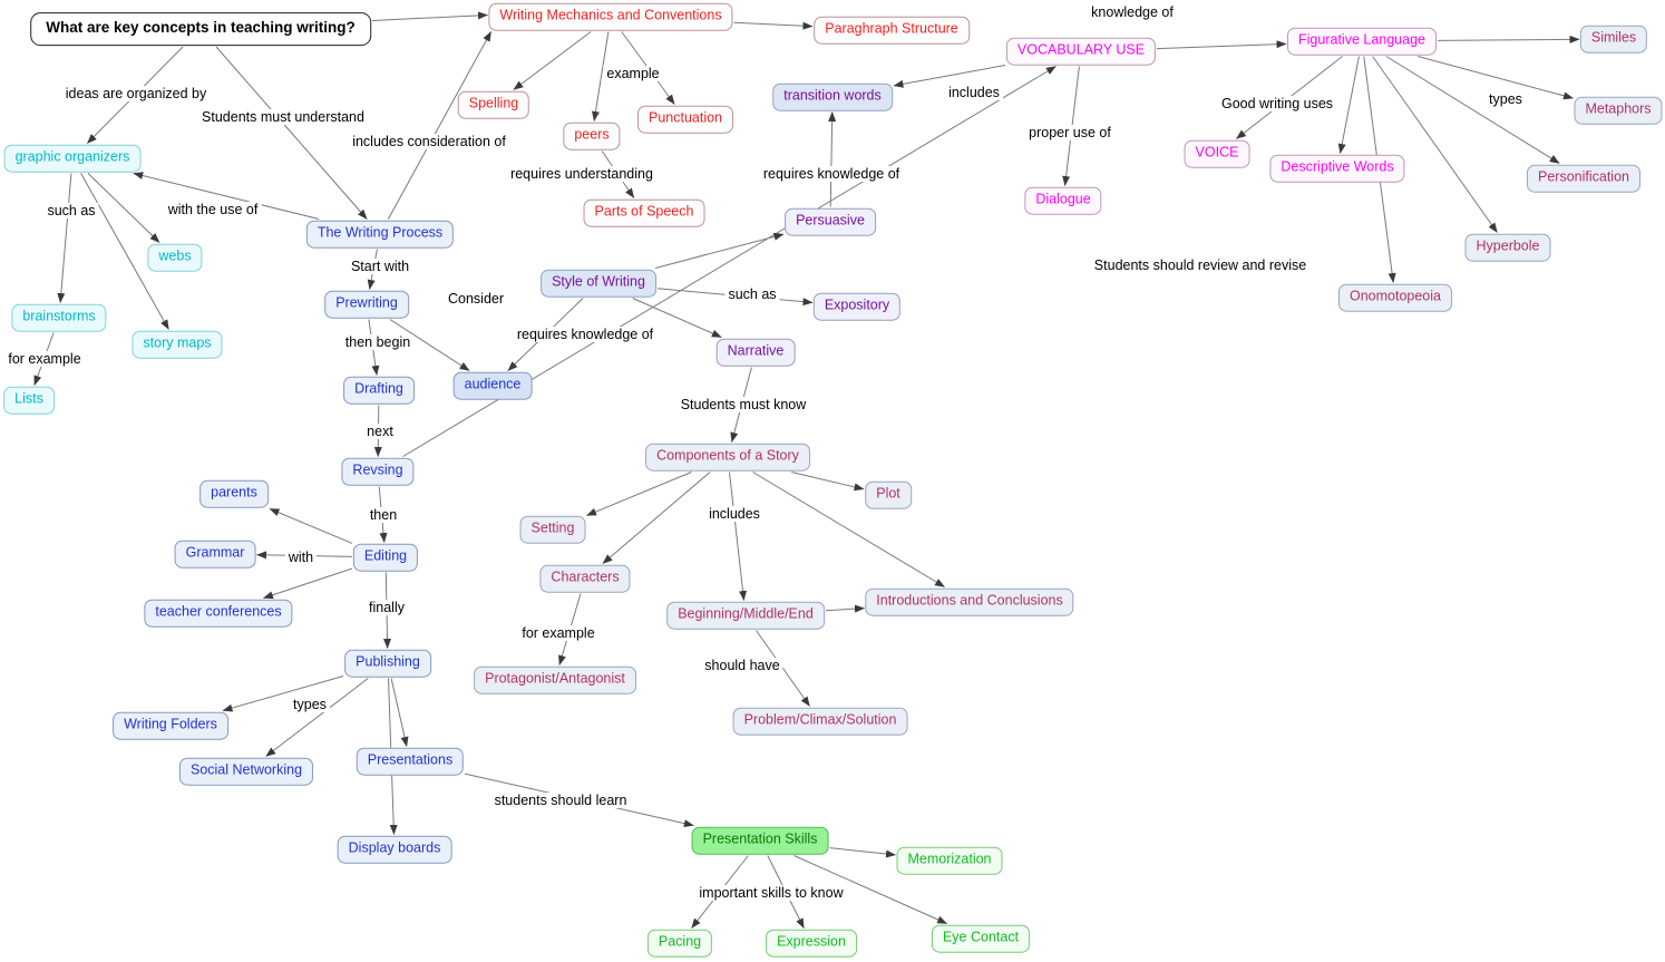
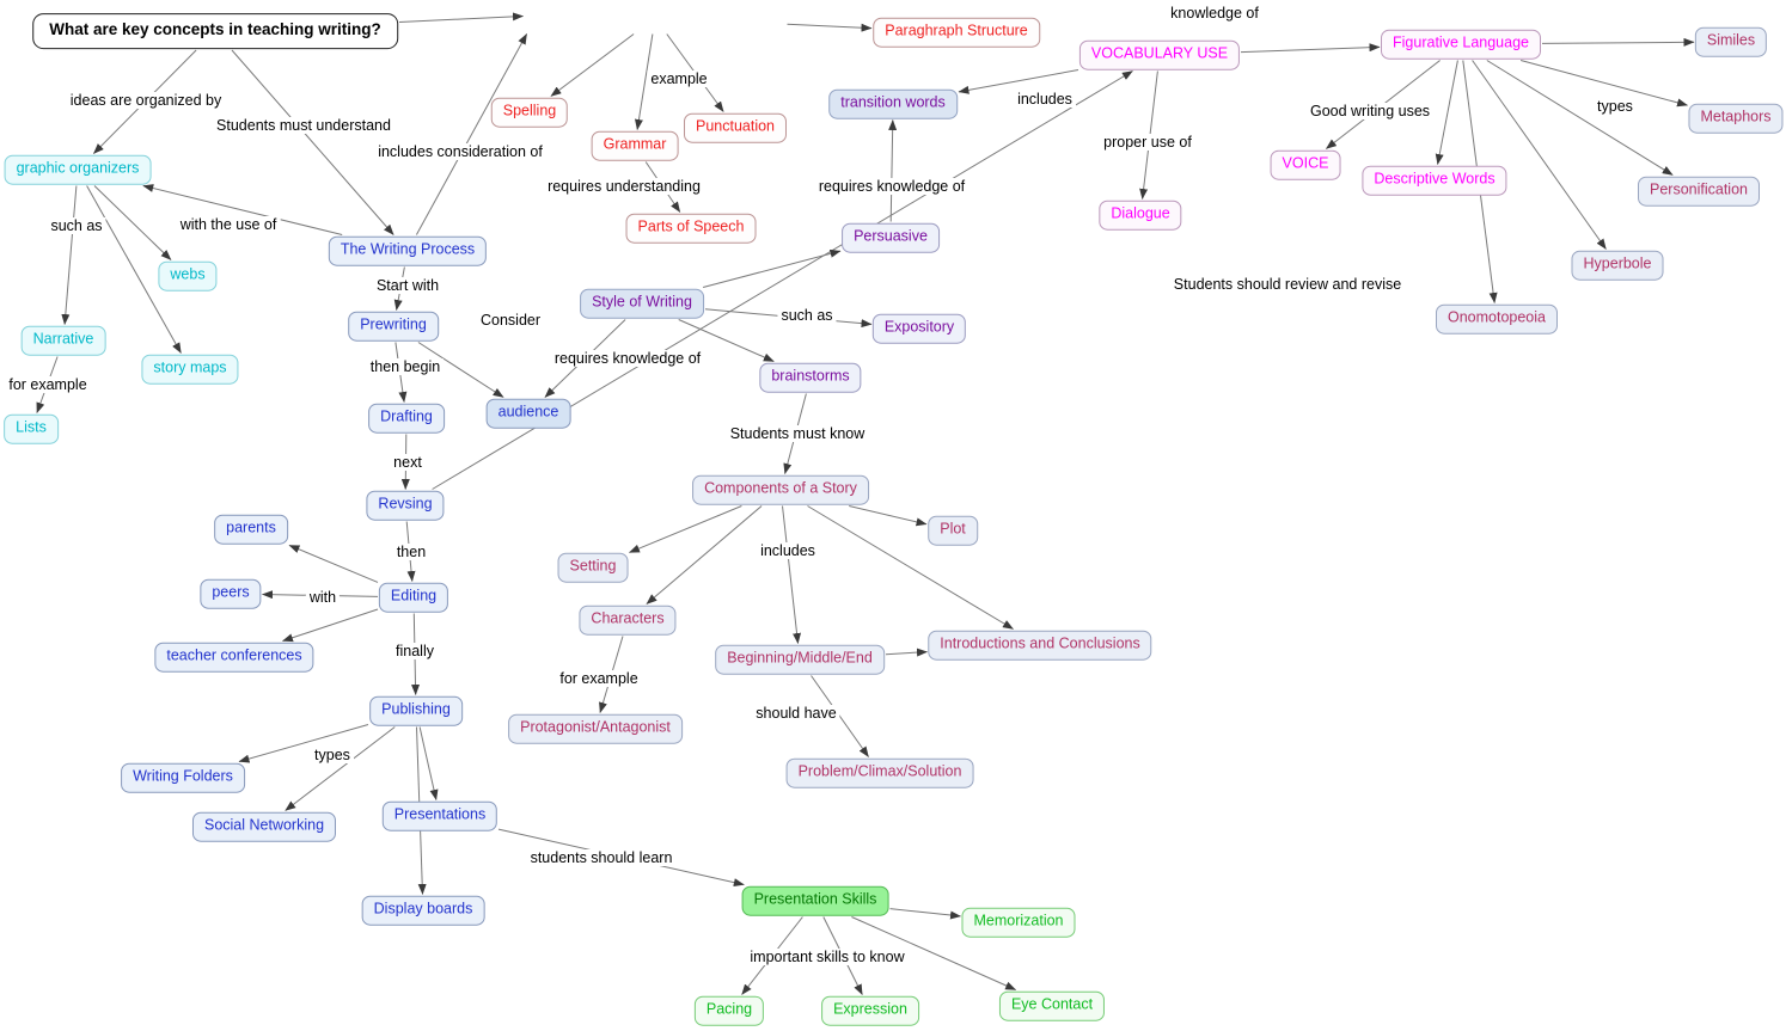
  What are key concepts in teaching writing?
- Writing Mechanics and Conventions
  Paraghraph Structure
  Spelling
- peers
+ Grammar
  Punctuation
  Parts of Speech
  transition words
  VOCABULARY USE
  Figurative Language
  VOICE
  Descriptive Words
  Dialogue
  Similes
  Metaphors
  Personification
  Hyperbole
  Onomotopeoia
  graphic organizers
  webs
- brainstorms
+ Narrative
  story maps
  Lists
  The Writing Process
  Prewriting
  Drafting
  Revsing
  Editing
  Publishing
  parents
- Grammar
+ peers
  teacher conferences
  Writing Folders
  Social Networking
  Presentations
  Display boards
  Style of Writing
  audience
  Persuasive
  Expository
- Narrative
+ brainstorms
  Components of a Story
  Plot
  Setting
  Characters
  Beginning/Middle/End
  Introductions and Conclusions
  Protagonist/Antagonist
  Problem/Climax/Solution
  Presentation Skills
  Memorization
  Pacing
  Expression
  Eye Contact
  knowledge of
  ideas are organized by
  Students must understand
  includes consideration of
  example
  includes
  proper use of
  Good writing uses
  types
  such as
  with the use of
  requires understanding
  requires knowledge of
  Start with
  Consider
  then begin
  requires knowledge of
  such as
  for example
  next
  Students should review and revise
  Students must know
  then
  with
  includes
  finally
  for example
  should have
  types
  students should learn
  important skills to know
